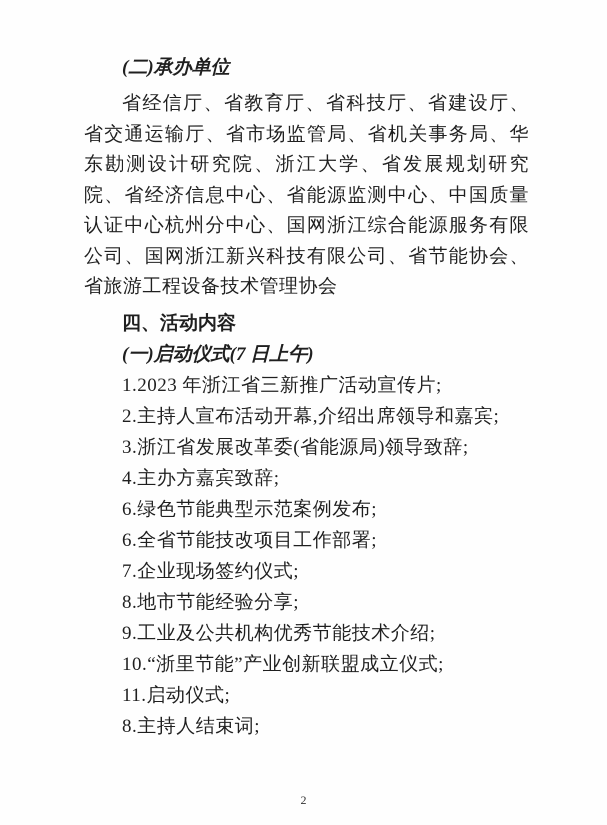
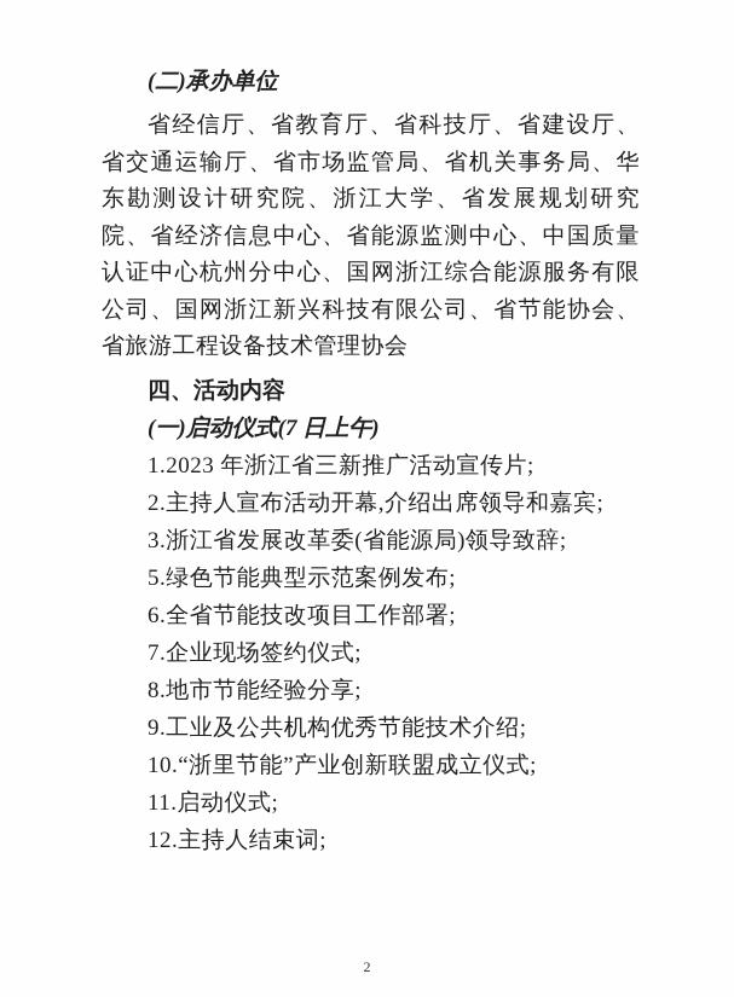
  (二)承办单位
  省经信厅、省教育厅、省科技厅、省建设厅、省交通运输厅、省市场监管局、省机关事务局、华东勘测设计研究院、浙江大学、省发展规划研究院、省经济信息中心、省能源监测中心、中国质量认证中心杭州分中心、国网浙江综合能源服务有限公司、国网浙江新兴科技有限公司、省节能协会、省旅游工程设备技术管理协会
  四、活动内容
  (一)启动仪式(7 日上午)
  1.2023 年浙江省三新推广活动宣传片;
  2.主持人宣布活动开幕,介绍出席领导和嘉宾;
  3.浙江省发展改革委(省能源局)领导致辞;
- 4.主办方嘉宾致辞;
- 6.绿色节能典型示范案例发布;
+ 5.绿色节能典型示范案例发布;
  6.全省节能技改项目工作部署;
  7.企业现场签约仪式;
  8.地市节能经验分享;
  9.工业及公共机构优秀节能技术介绍;
  10.“浙里节能”产业创新联盟成立仪式;
  11.启动仪式;
- 8.主持人结束词;
+ 12.主持人结束词;
  2
